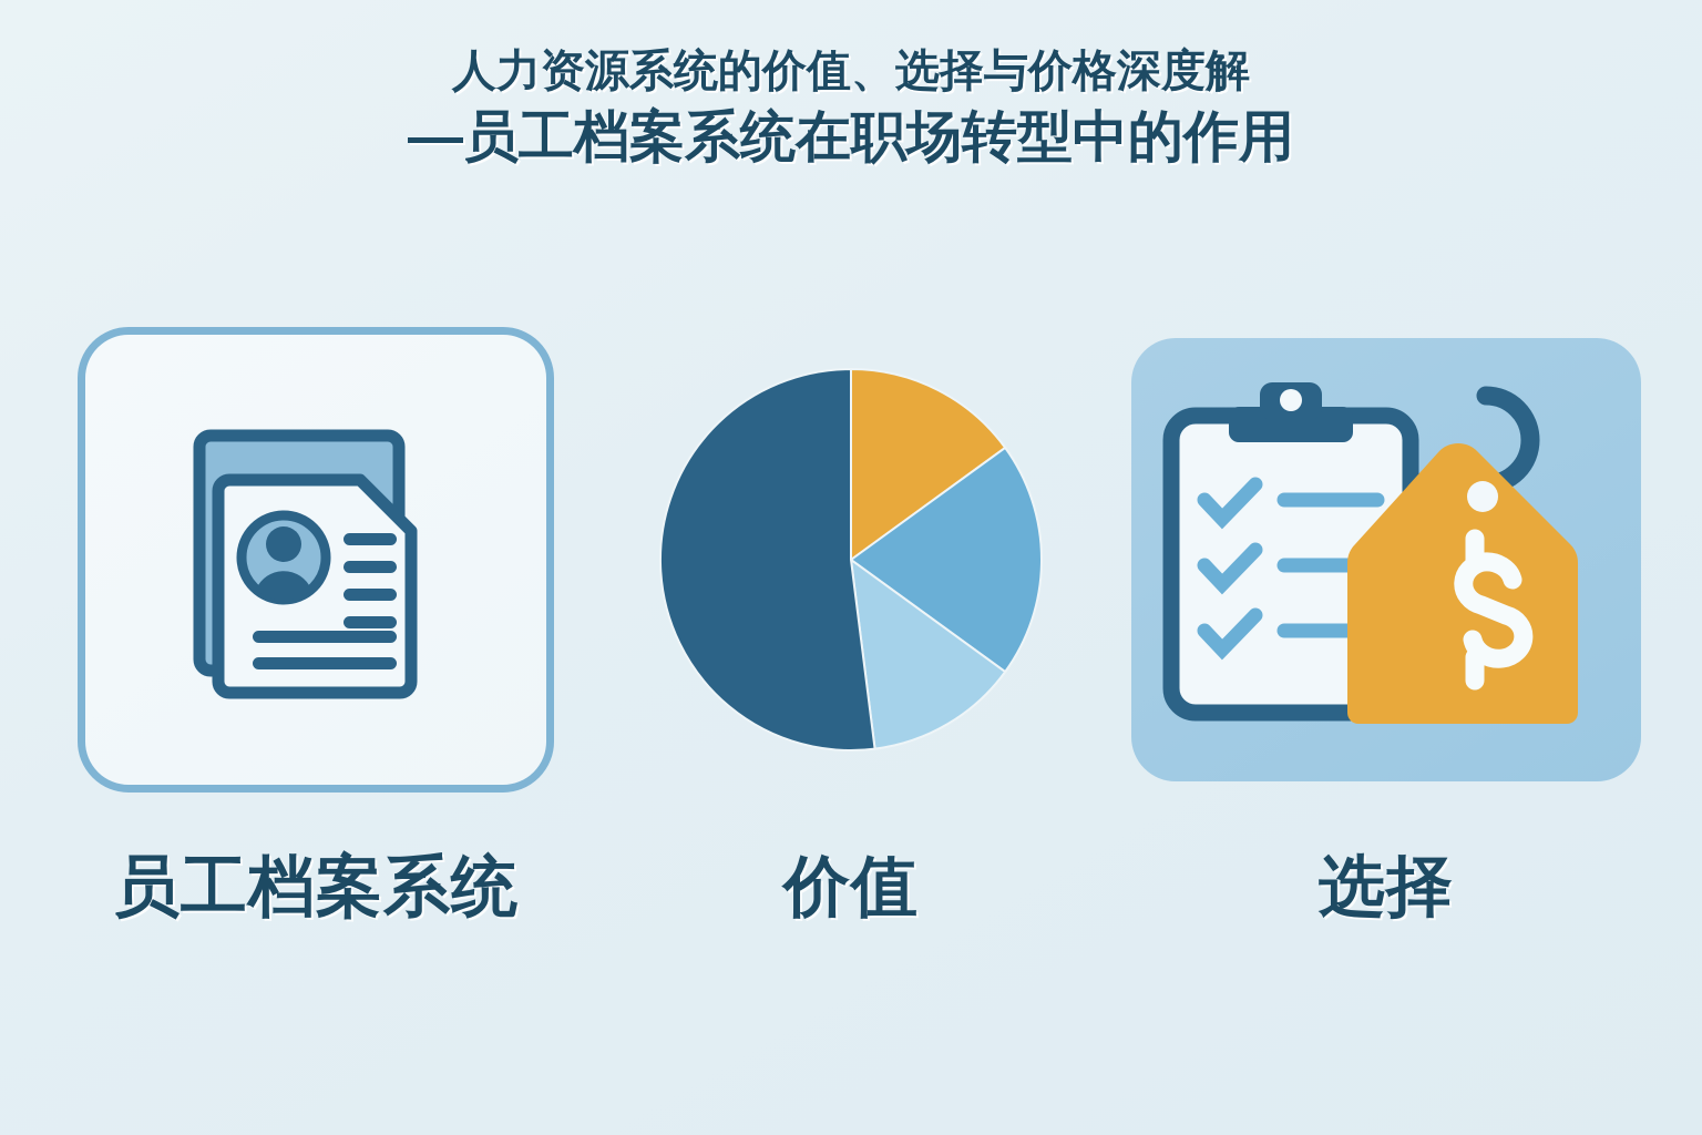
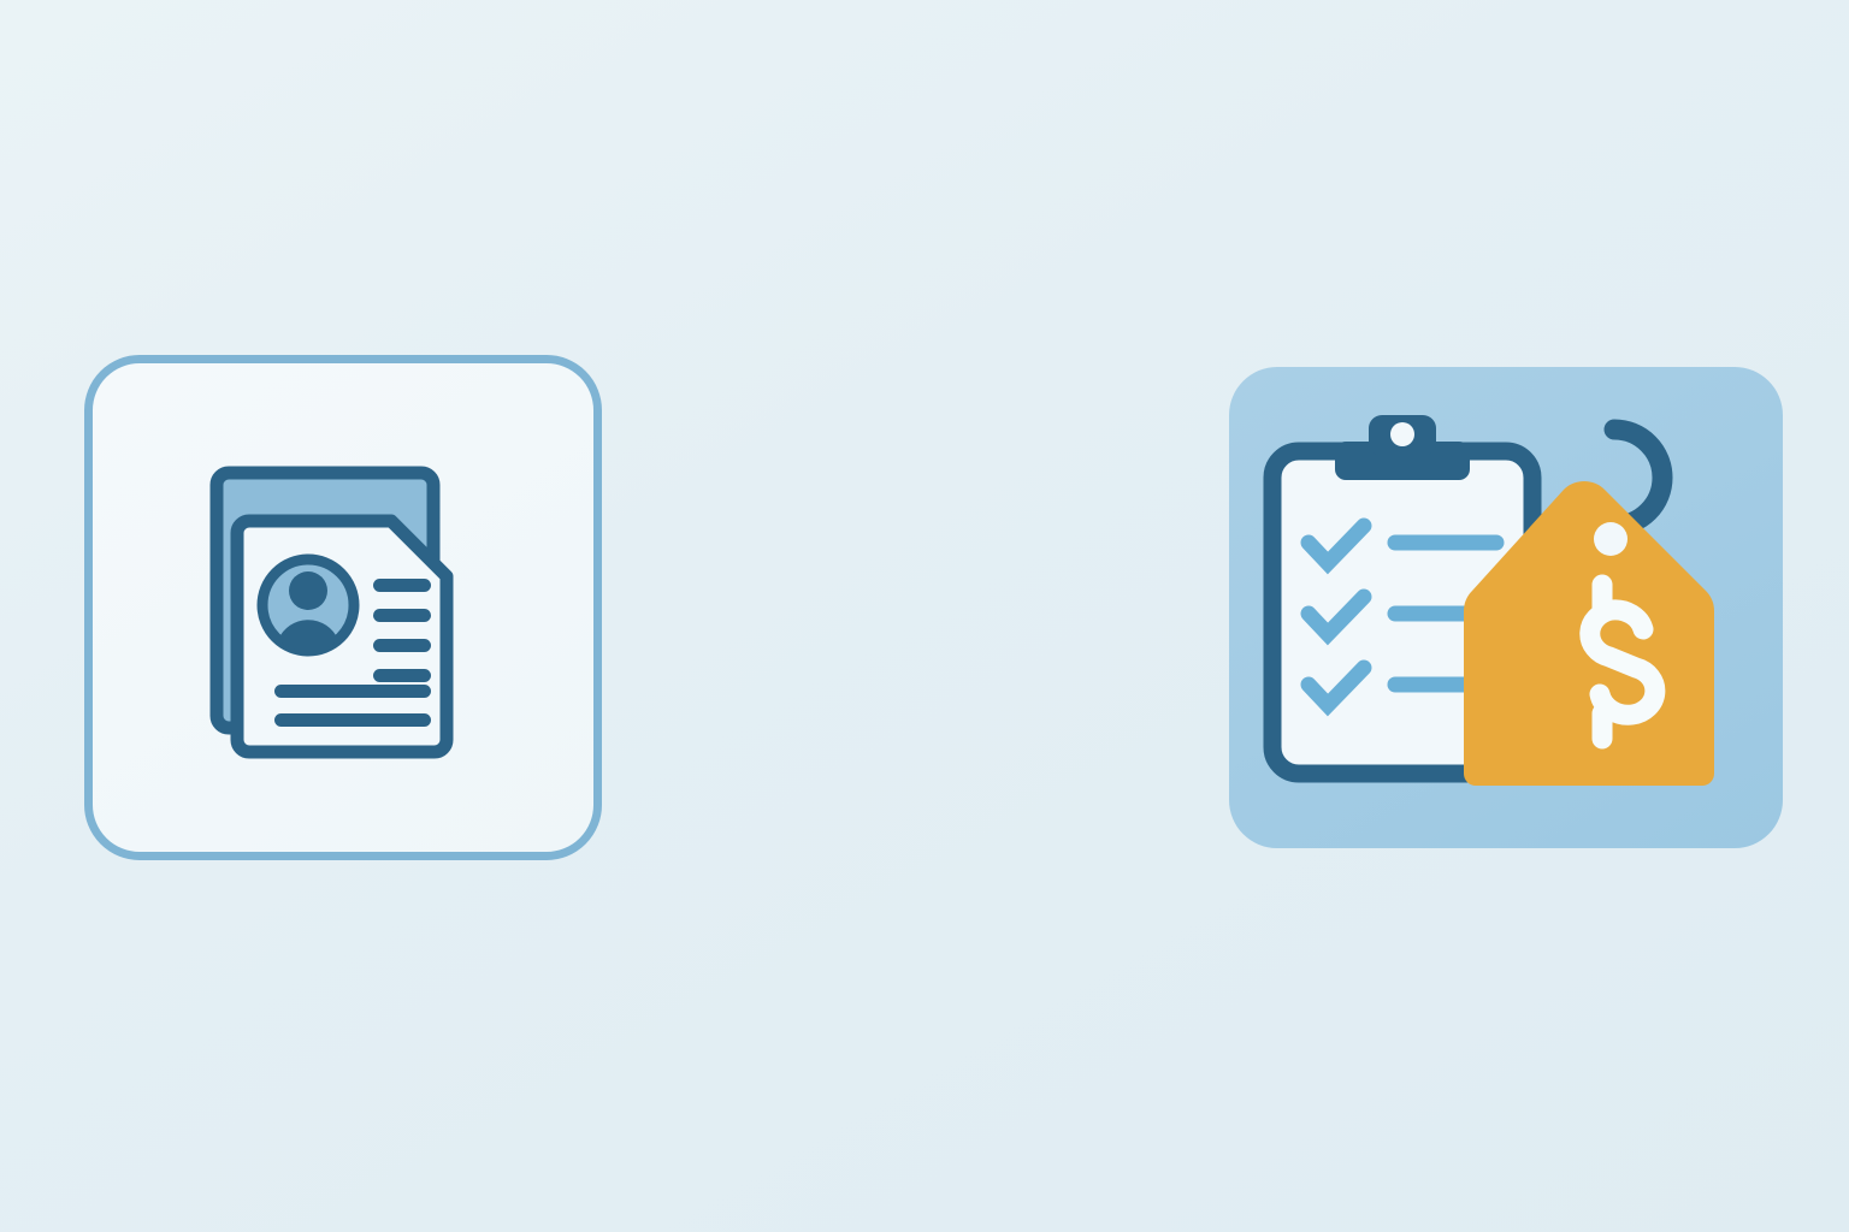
- 人力资源系统的价值、选择与价格深度解
- —员工档案系统在职场转型中的作用
- 员工档案系统
- 价值
- 选择
